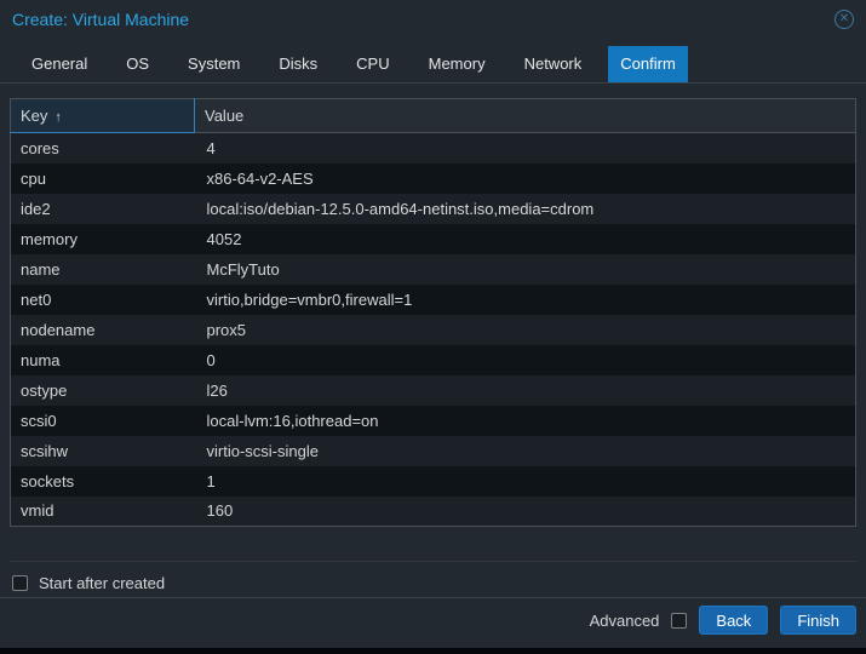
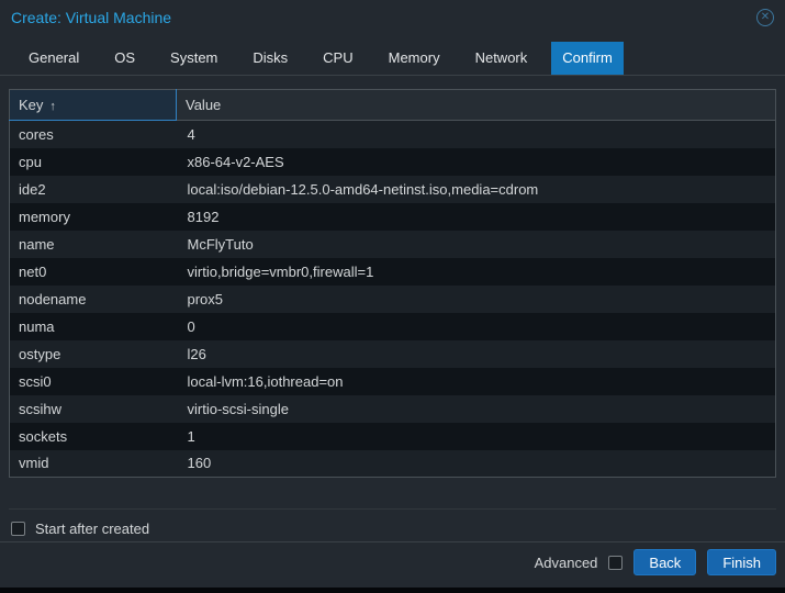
  Create: Virtual Machine
  ✕
  General
  OS
  System
  Disks
  CPU
  Memory
  Network
  Confirm
  Key ↑	Value
  cores	4
  cpu	x86-64-v2-AES
  ide2	local:iso/debian-12.5.0-amd64-netinst.iso,media=cdrom
- memory	4052
+ memory	8192
  name	McFlyTuto
  net0	virtio,bridge=vmbr0,firewall=1
  nodename	prox5
  numa	0
  ostype	l26
  scsi0	local-lvm:16,iothread=on
  scsihw	virtio-scsi-single
  sockets	1
  vmid	160
  Start after created
  Advanced
  Back
  Finish
